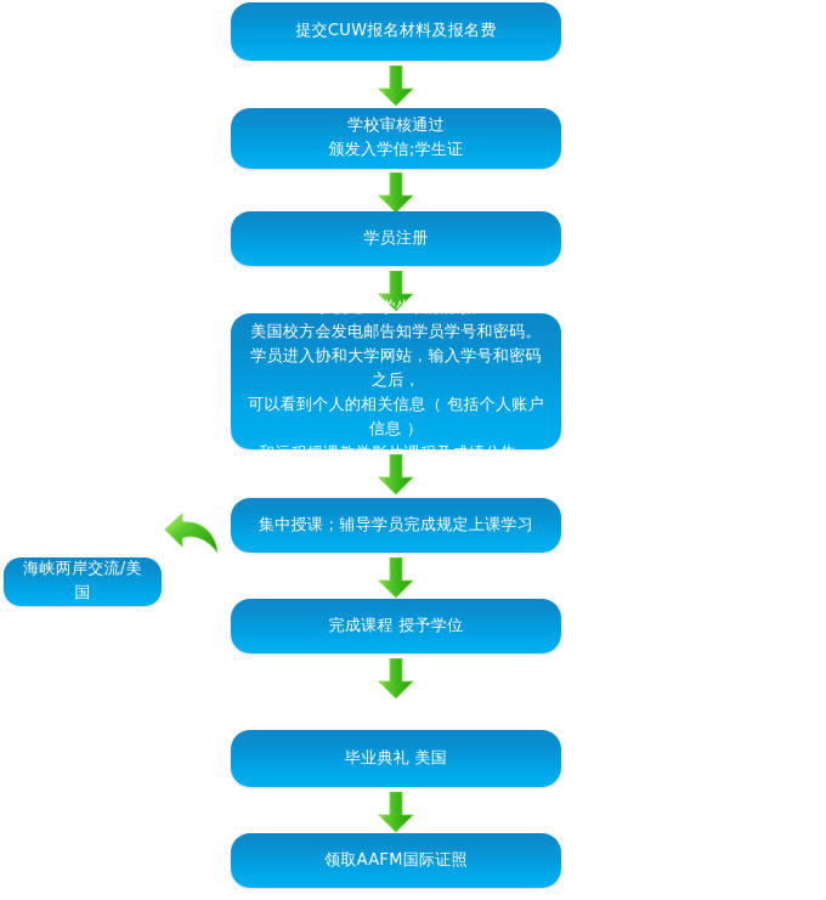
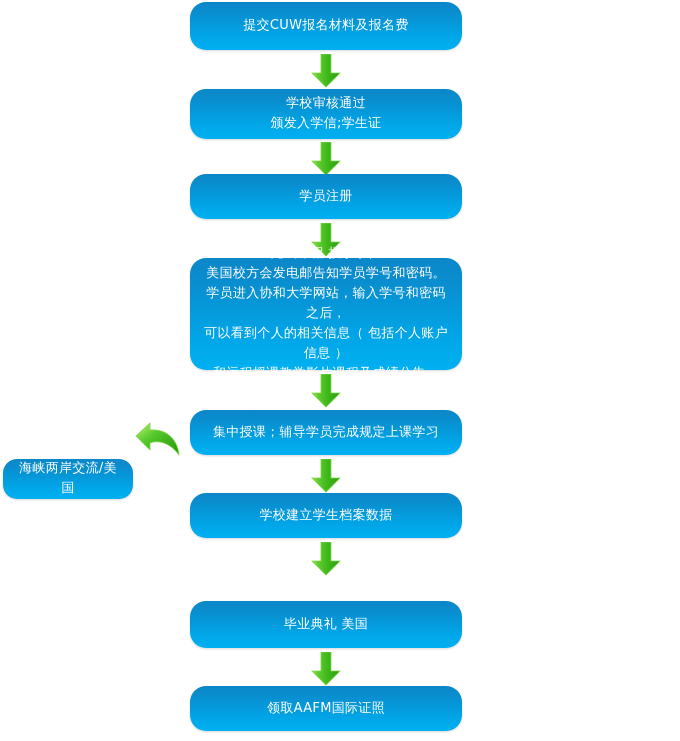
  提交CUW报名材料及报名费
  学校审核通过
  颁发入学信;学生证
  学员注册
- 学校建立学生档案数据
+ 完成课程 授予学位
  美国校方会发电邮告知学员学号和密码。
  学员进入协和大学网站，输入学号和密码之后，
  可以看到个人的相关信息（ 包括个人账户信息 ）
  和远程授课教学影片课程及成绩公告。
  海峡两岸交流/美国
  集中授课；辅导学员完成规定上课学习
- 完成课程 授予学位
+ 学校建立学生档案数据
  毕业典礼 美国
  领取AAFM国际证照
